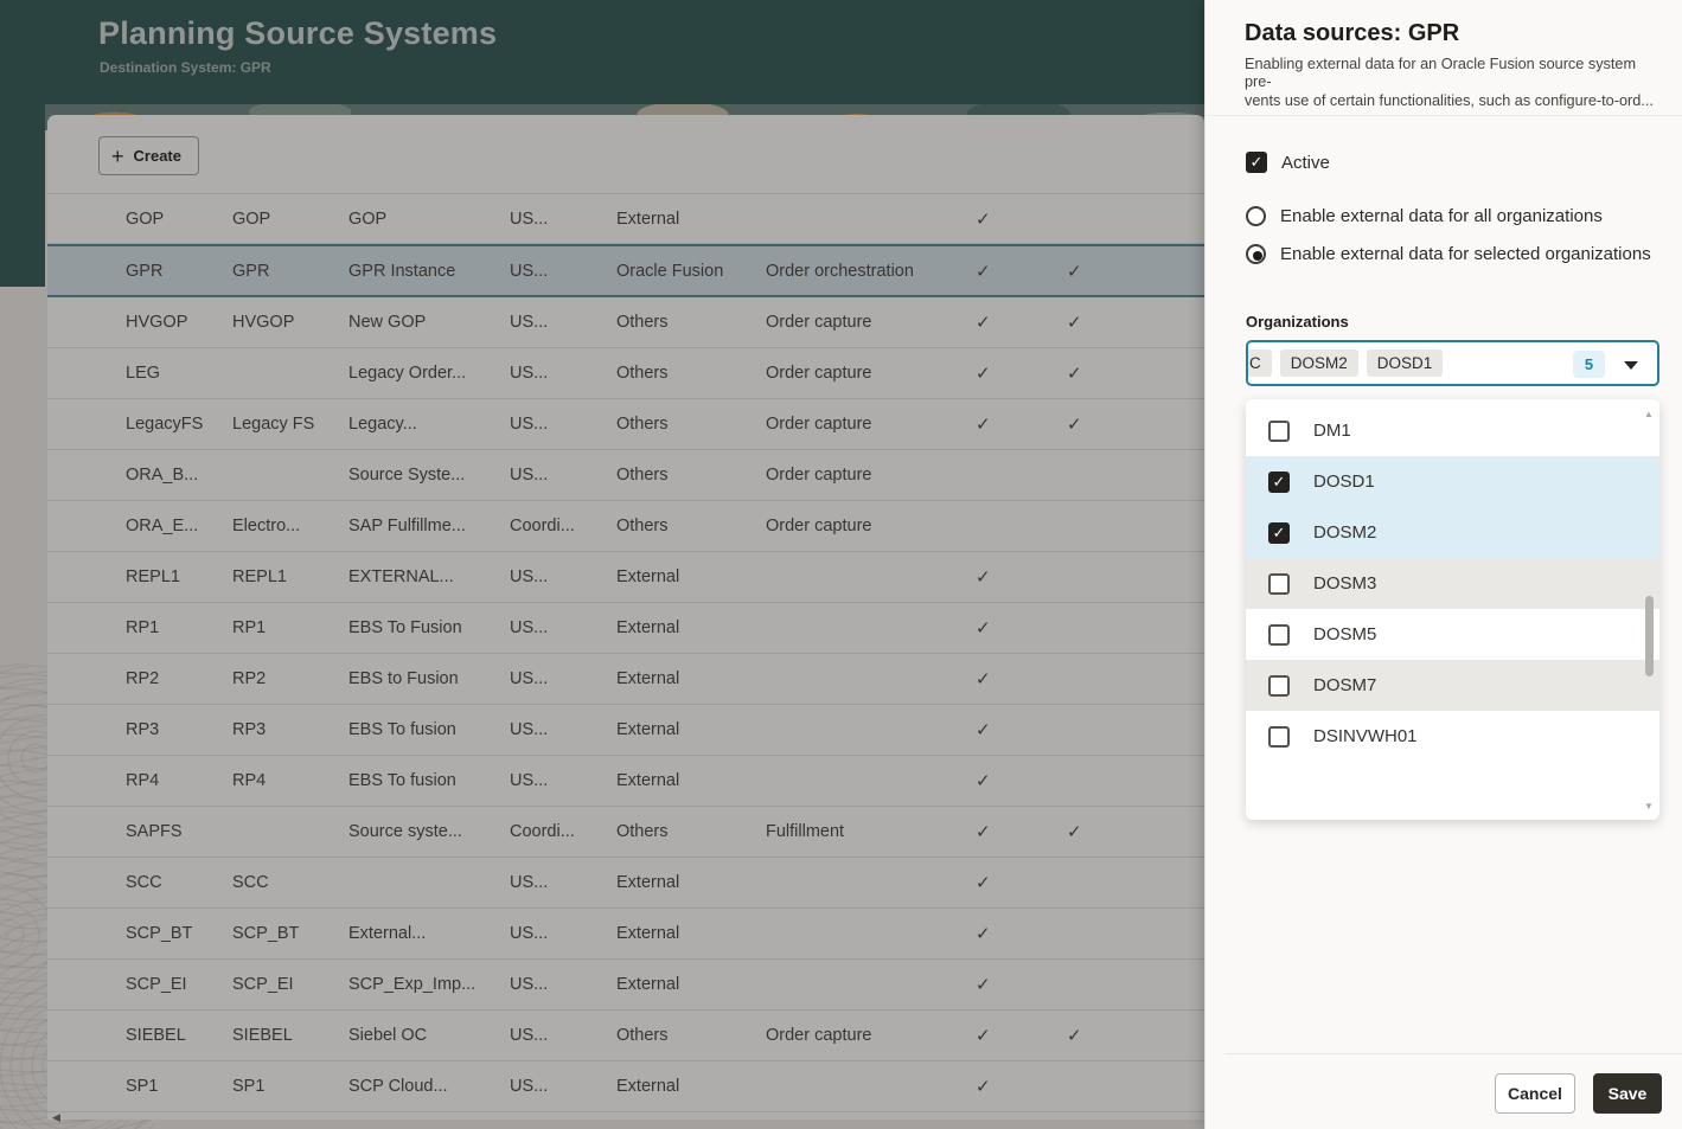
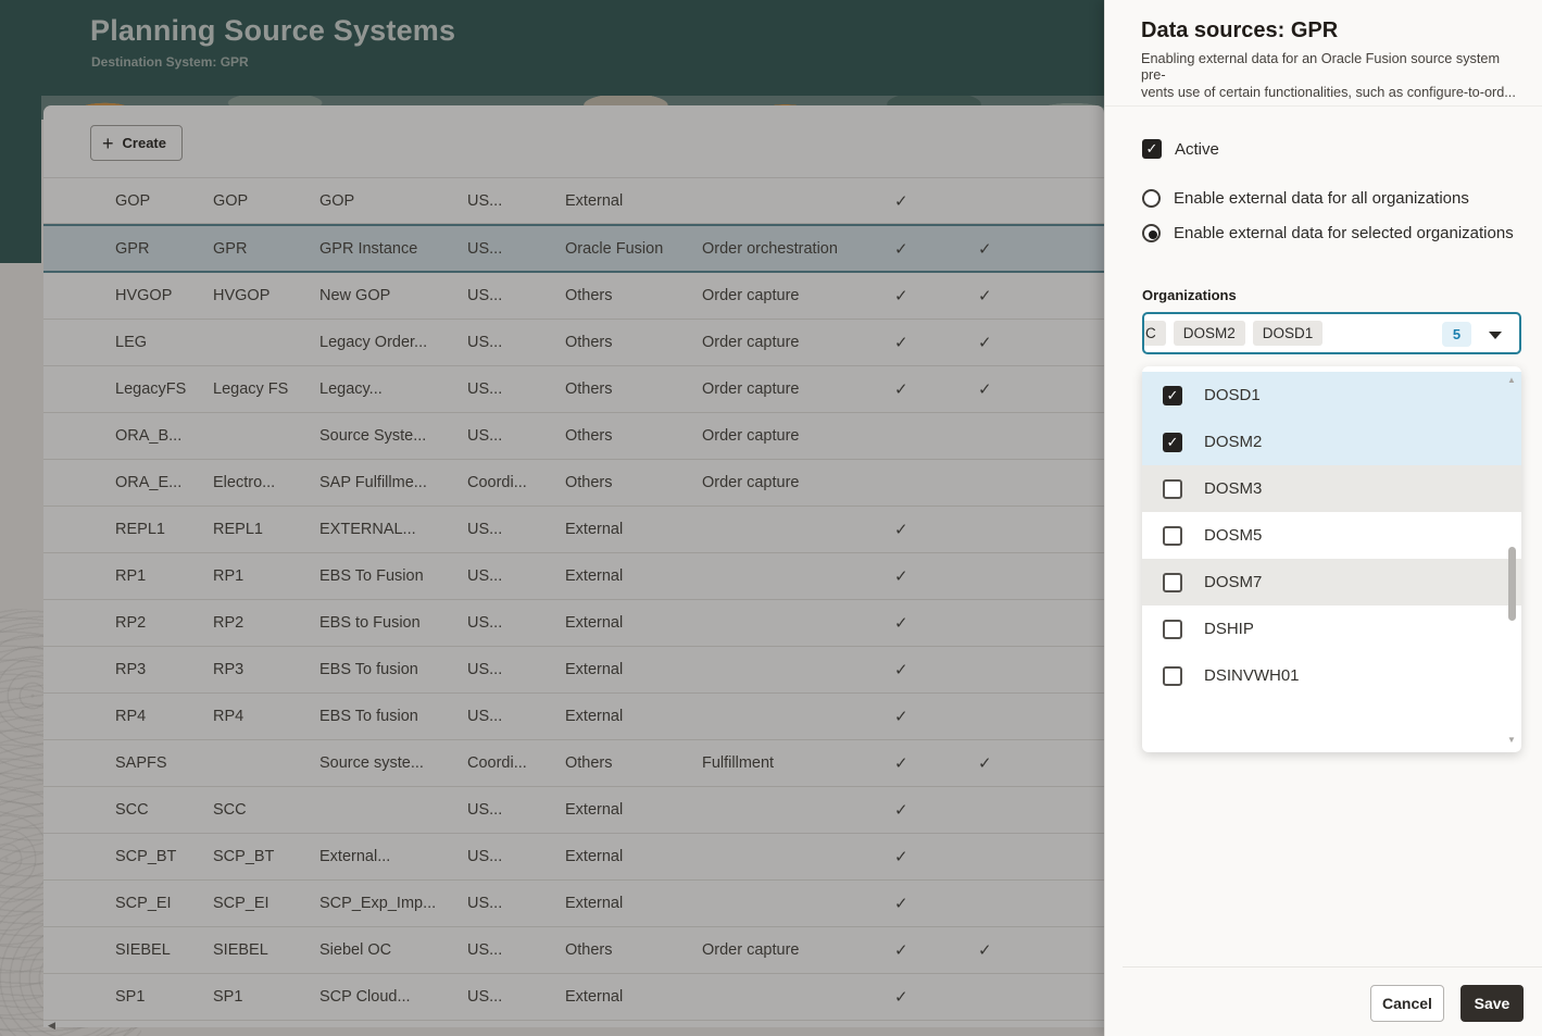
  Planning Source Systems
  Destination System: GPR
  +
  Create
  GOP
  GOP
  GOP
  US...
  External
  ✓
  GPR
  GPR
  GPR Instance
  US...
  Oracle Fusion
  Order orchestration
  ✓
  ✓
  HVGOP
  HVGOP
  New GOP
  US...
  Others
  Order capture
  ✓
  ✓
  LEG
  Legacy Order...
  US...
  Others
  Order capture
  ✓
  ✓
  LegacyFS
  Legacy FS
  Legacy...
  US...
  Others
  Order capture
  ✓
  ✓
  ORA_B...
  Source Syste...
  US...
  Others
  Order capture
  ORA_E...
  Electro...
  SAP Fulfillme...
  Coordi...
  Others
  Order capture
  REPL1
  REPL1
  EXTERNAL...
  US...
  External
  ✓
  RP1
  RP1
  EBS To Fusion
  US...
  External
  ✓
  RP2
  RP2
  EBS to Fusion
  US...
  External
  ✓
  RP3
  RP3
  EBS To fusion
  US...
  External
  ✓
  RP4
  RP4
  EBS To fusion
  US...
  External
  ✓
  SAPFS
  Source syste...
  Coordi...
  Others
  Fulfillment
  ✓
  ✓
  SCC
  SCC
  US...
  External
  ✓
  SCP_BT
  SCP_BT
  External...
  US...
  External
  ✓
  SCP_EI
  SCP_EI
  SCP_Exp_Imp...
  US...
  External
  ✓
  SIEBEL
  SIEBEL
  Siebel OC
  US...
  Others
  Order capture
  ✓
  ✓
  SP1
  SP1
  SCP Cloud...
  US...
  External
  ✓
  ◀
  Data sources: GPR
  Enabling external data for an Oracle Fusion source system pre-
  vents use of certain functionalities, such as configure-to-ord...
  ✓
  Active
  Enable external data for all organizations
  Enable external data for selected organizations
  Organizations
  C
  DOSM2
  DOSD1
  5
- DM1
  ✓
  DOSD1
  ✓
  DOSM2
  DOSM3
  DOSM5
  DOSM7
+ DSHIP
  DSINVWH01
  ▲
  ▼
  Cancel
  Save
